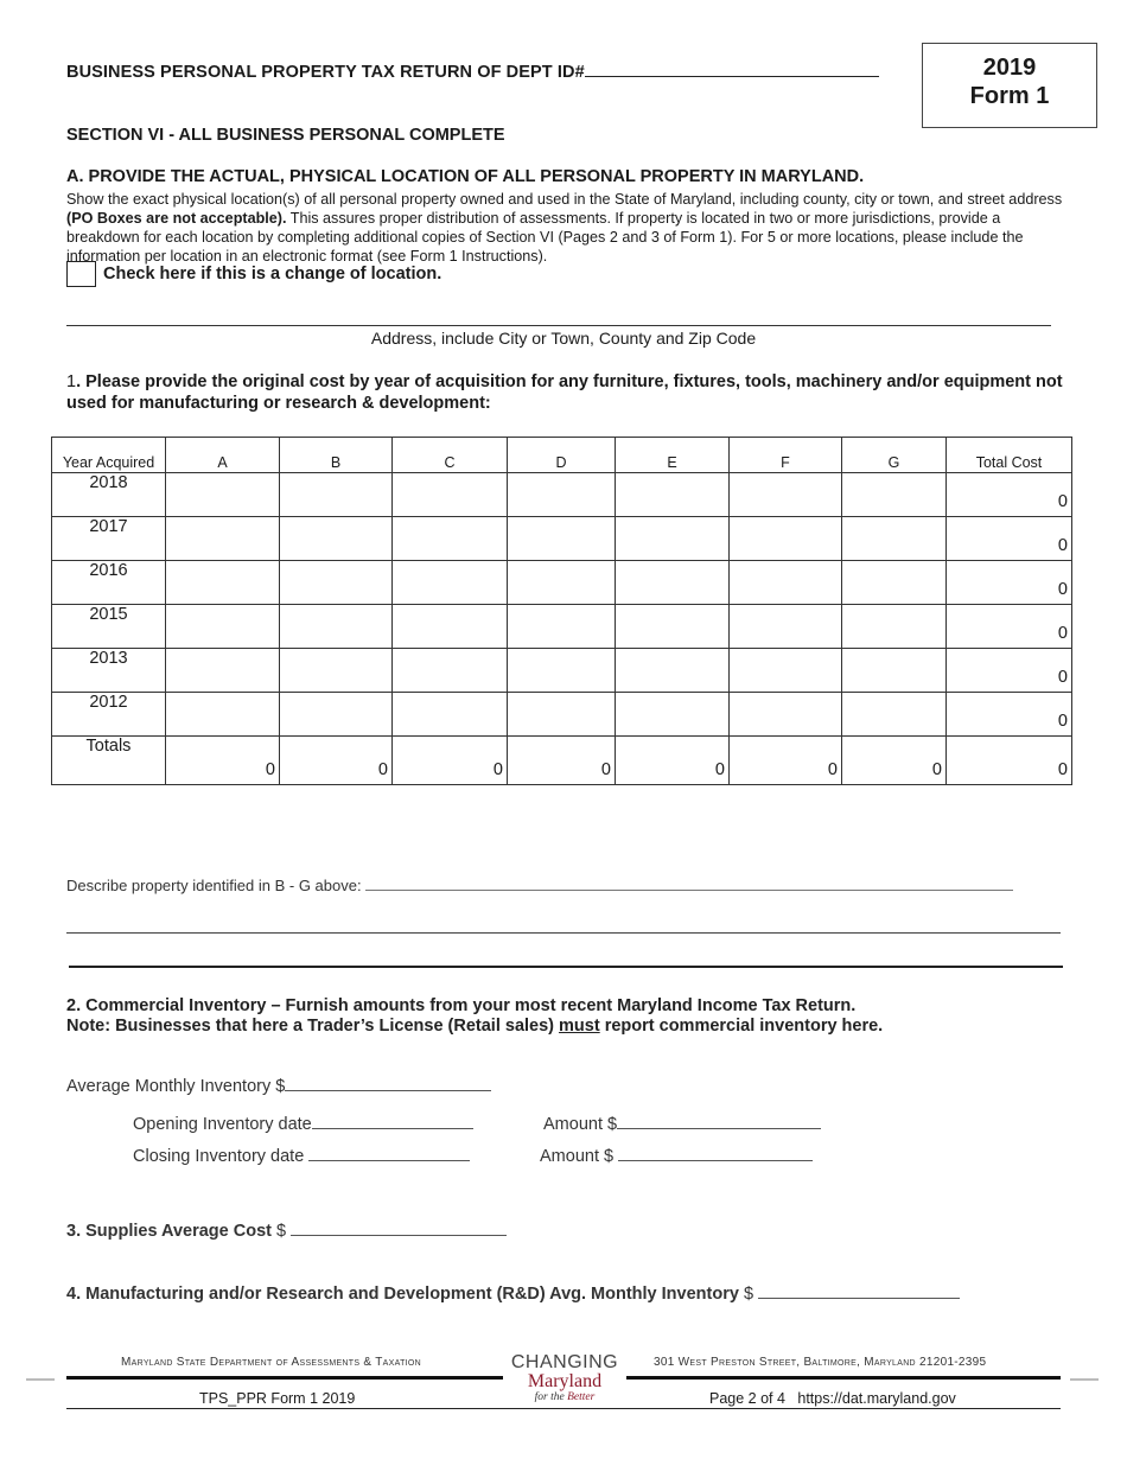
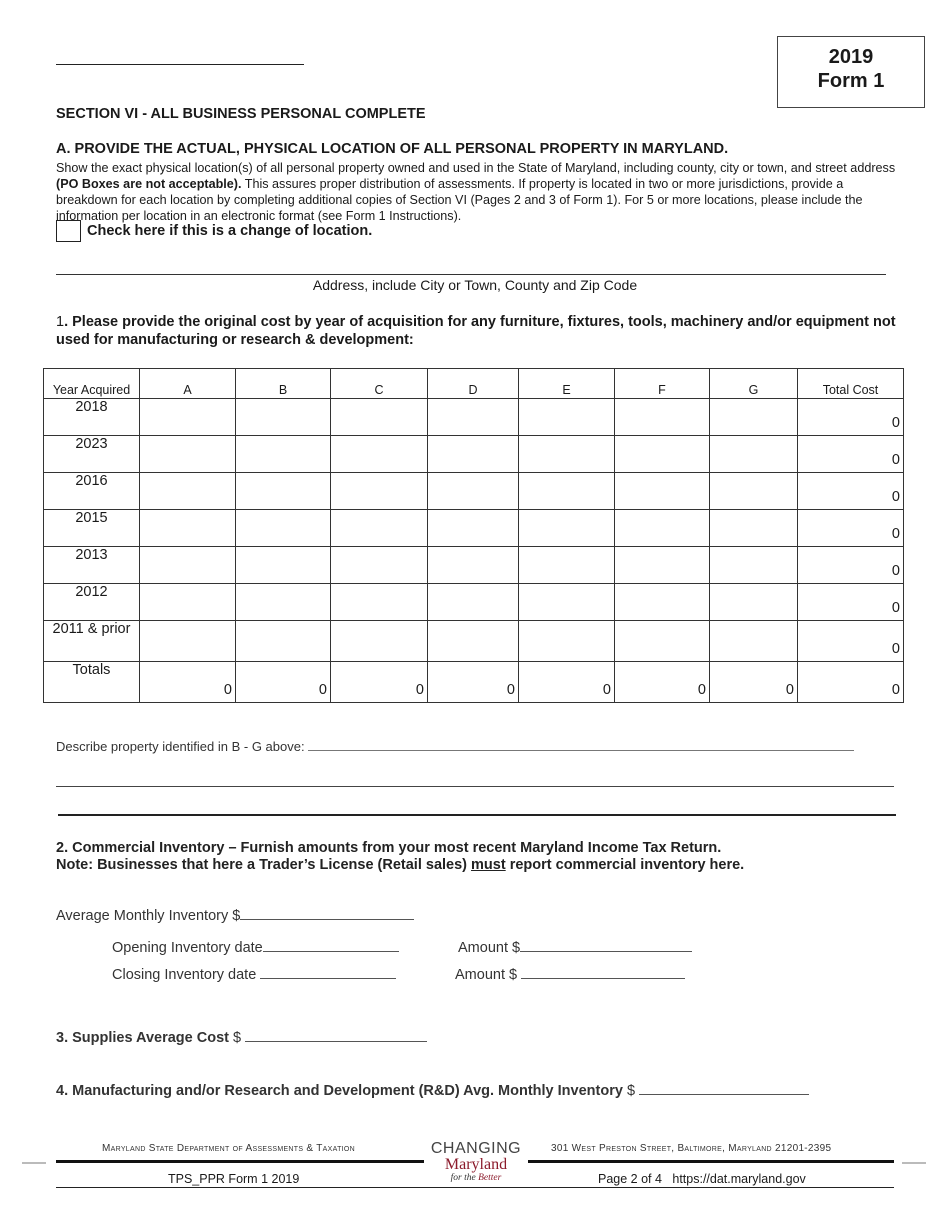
- BUSINESS PERSONAL PROPERTY TAX RETURN OF DEPT ID#
  2019
  Form 1
  SECTION VI - ALL BUSINESS PERSONAL COMPLETE
  A. PROVIDE THE ACTUAL, PHYSICAL LOCATION OF ALL PERSONAL PROPERTY IN MARYLAND.
  Show the exact physical location(s) of all personal property owned and used in the State of Maryland, including county, city or town, and street address (PO Boxes are not acceptable). This assures proper distribution of assessments. If property is located in two or more jurisdictions, provide a breakdown for each location by completing additional copies of Section VI (Pages 2 and 3 of Form 1). For 5 or more locations, please include the information per location in an electronic format (see Form 1 Instructions).
  Check here if this is a change of location.
  Address, include City or Town, County and Zip Code
  1. Please provide the original cost by year of acquisition for any furniture, fixtures, tools, machinery and/or equipment not used for manufacturing or research & development:
  Year Acquired	A	B	C	D	E	F	G	Total Cost
  2018								0
- 2017								0
+ 2023								0
  2016								0
  2015								0
  2013								0
  2012								0
+ 2011 & prior								0
  Totals	0	0	0	0	0	0	0	0
  Describe property identified in B - G above:
  2. Commercial Inventory – Furnish amounts from your most recent Maryland Income Tax Return.
  Note: Businesses that here a Trader’s License (Retail sales) must report commercial inventory here.
  Average Monthly Inventory $
  Opening Inventory date
  Amount $
  Closing Inventory date
  Amount $
  3. Supplies Average Cost $
  4. Manufacturing and/or Research and Development (R&D) Avg. Monthly Inventory $
  Maryland State Department of Assessments & Taxation
  301 West Preston Street, Baltimore, Maryland 21201-2395
  CHANGING
  Maryland
  for the Better
  TPS_PPR Form 1 2019
  Page 2 of 4 https://dat.maryland.gov
